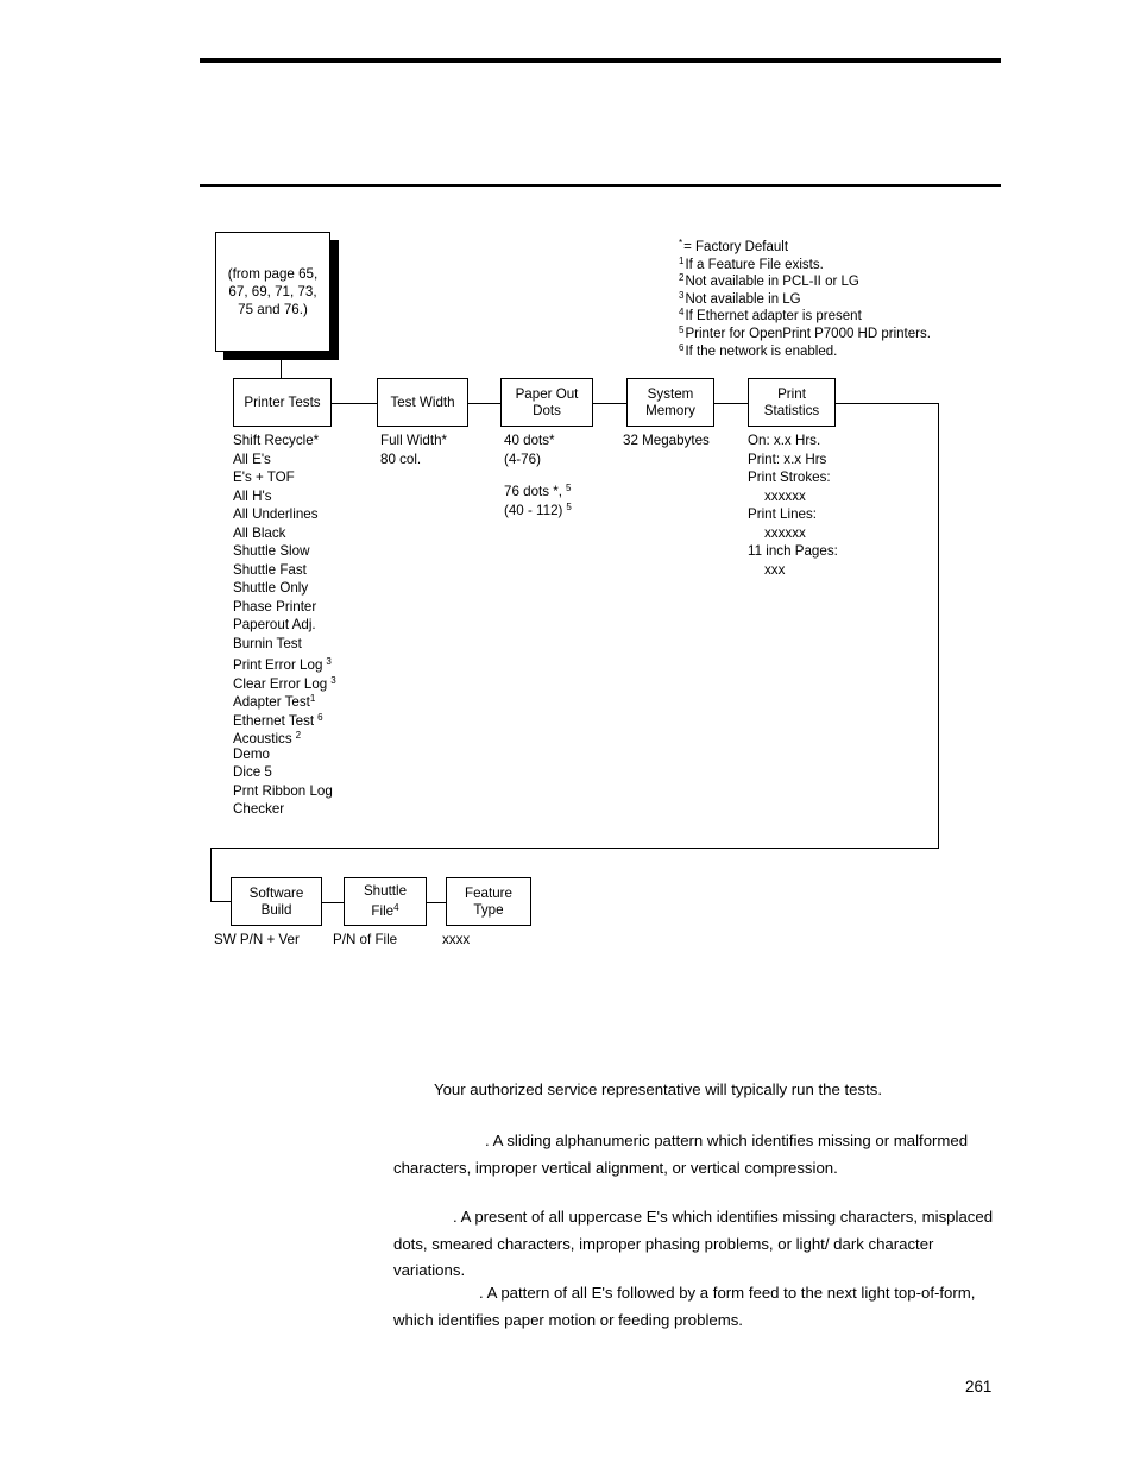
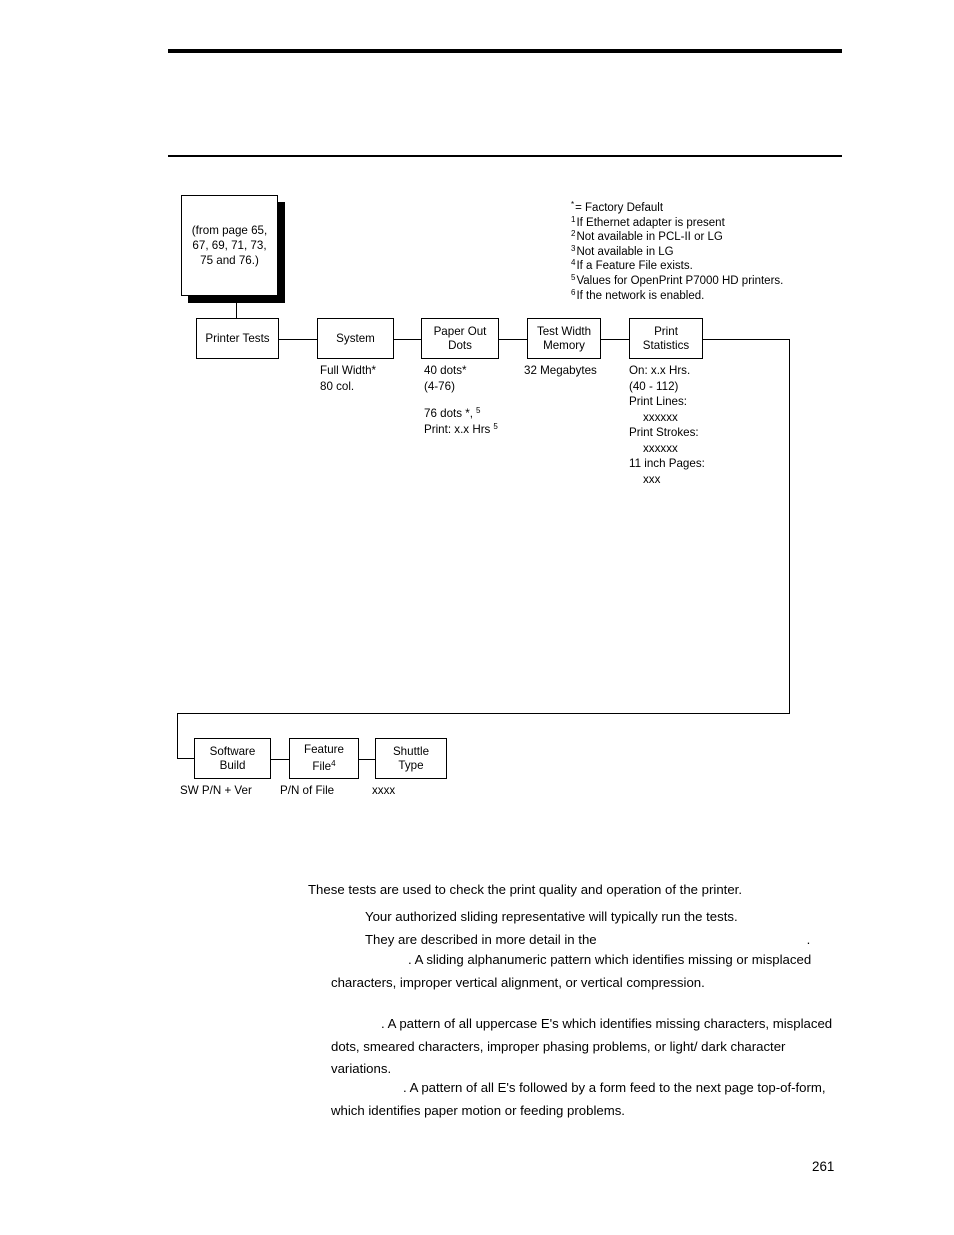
  *= Factory Default
- 1If a Feature File exists.
+ 1If Ethernet adapter is present
  2Not available in PCL-II or LG
  3Not available in LG
- 4If Ethernet adapter is present
+ 4If a Feature File exists.
- 5Printer for OpenPrint P7000 HD printers.
+ 5Values for OpenPrint P7000 HD printers.
  6If the network is enabled.
  (from page 65,
  67, 69, 71, 73,
  75 and 76.)
  Printer Tests
- Test Width
+ System
  Paper Out
  Dots
- System
+ Test Width
  Memory
  Print
  Statistics
- Shift Recycle*
- All E's
- E's + TOF
- All H's
- All Underlines
- All Black
- Shuttle Slow
- Shuttle Fast
- Shuttle Only
- Phase Printer
- Paperout Adj.
- Burnin Test
- Print Error Log 3
- Clear Error Log 3
- Adapter Test1
- Ethernet Test 6
- Acoustics 2
- Demo
- Dice 5
- Prnt Ribbon Log
- Checker
  Full Width*
  80 col.
  40 dots*
  (4-76)
  76 dots *, 5
- (40 - 112) 5
+ Print: x.x Hrs 5
  32 Megabytes
  On: x.x Hrs.
- Print: x.x Hrs
+ (40 - 112)
- Print Strokes:
+ Print Lines:
  xxxxxx
- Print Lines:
+ Print Strokes:
  xxxxxx
  11 inch Pages:
  xxx
  Software
  Build
- Shuttle
+ Feature
  File4
- Feature
+ Shuttle
  Type
  SW P/N + Ver
  P/N of File
  xxxx
+ These tests are used to check the print quality and operation of the printer.
- Your authorized service representative will typically run the tests.
+ Your authorized sliding representative will typically run the tests.
+ They are described in more detail in the .
- . A sliding alphanumeric pattern which identifies missing or malformed characters, improper vertical alignment, or vertical compression.
+ . A sliding alphanumeric pattern which identifies missing or misplaced characters, improper vertical alignment, or vertical compression.
- . A present of all uppercase E's which identifies missing characters, misplaced dots, smeared characters, improper phasing problems, or light/ dark character variations.
+ . A pattern of all uppercase E's which identifies missing characters, misplaced dots, smeared characters, improper phasing problems, or light/ dark character variations.
- . A pattern of all E's followed by a form feed to the next light top-of-form, which identifies paper motion or feeding problems.
+ . A pattern of all E's followed by a form feed to the next page top-of-form, which identifies paper motion or feeding problems.
  261
